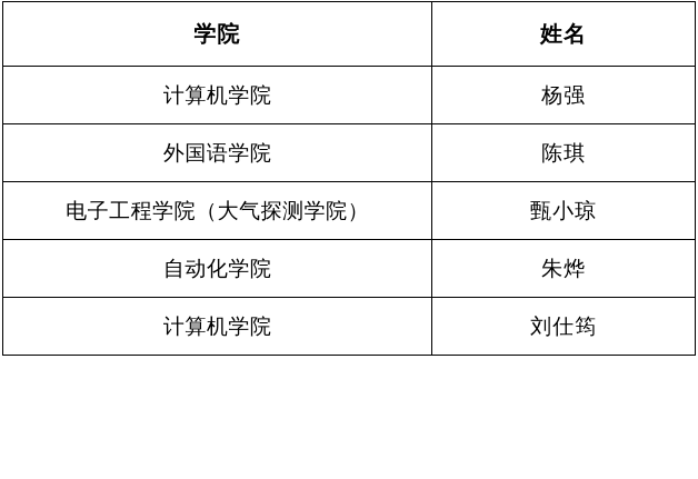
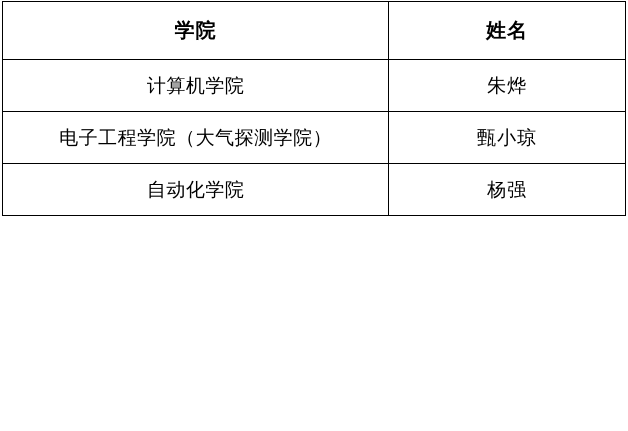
  学院	姓名
- 计算机学院	杨强
+ 计算机学院	朱烨
- 外国语学院	陈琪
  电子工程学院（大气探测学院）	甄小琼
- 自动化学院	朱烨
+ 自动化学院	杨强
- 计算机学院	刘仕筠
